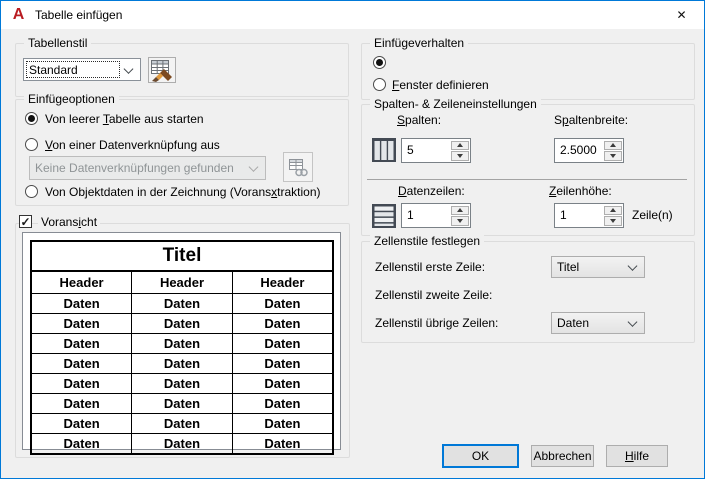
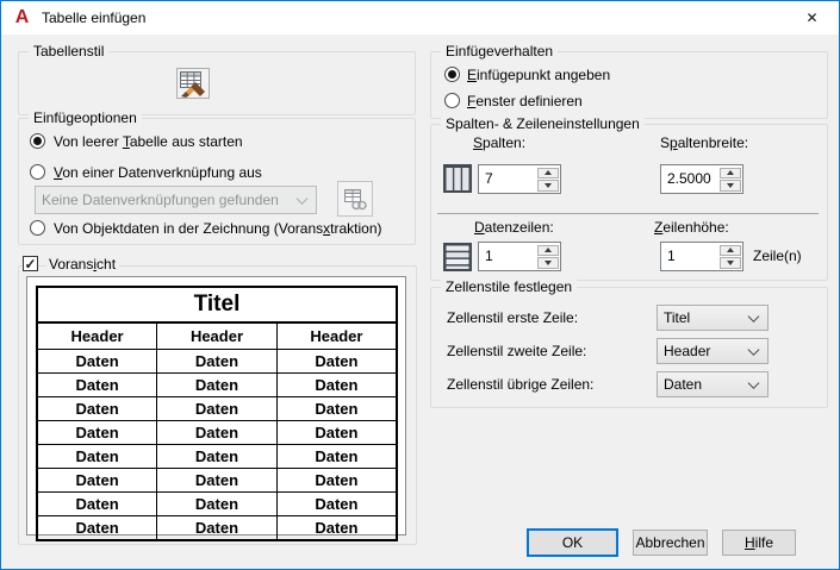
  A
  Tabelle einfügen
  ✕
  Tabellenstil
- Standard
  Einfügeoptionen
  Von leerer Tabelle aus starten
  Von einer Datenverknüpfung aus
  Keine Datenverknüpfungen gefunden
  Von Objektdaten in der Zeichnung (Voransxtraktion)
  ✓
  Voransicht
  Titel
  Header	Header	Header
  Daten	Daten	Daten
  Daten	Daten	Daten
  Daten	Daten	Daten
  Daten	Daten	Daten
  Daten	Daten	Daten
  Daten	Daten	Daten
  Daten	Daten	Daten
  Daten	Daten	Daten
  Einfügeverhalten
+ Einfügepunkt angeben
  Fenster definieren
  Spalten- & Zeileneinstellungen
  Spalten:
- 5
+ 7
  Spaltenbreite:
  2.5000
  Datenzeilen:
  1
  Zeilenhöhe:
  1
  Zeile(n)
  Zellenstile festlegen
  Zellenstil erste Zeile:
  Titel
  Zellenstil zweite Zeile:
+ Header
  Zellenstil übrige Zeilen:
  Daten
  OK
  Abbrechen
  H
  ilfe
